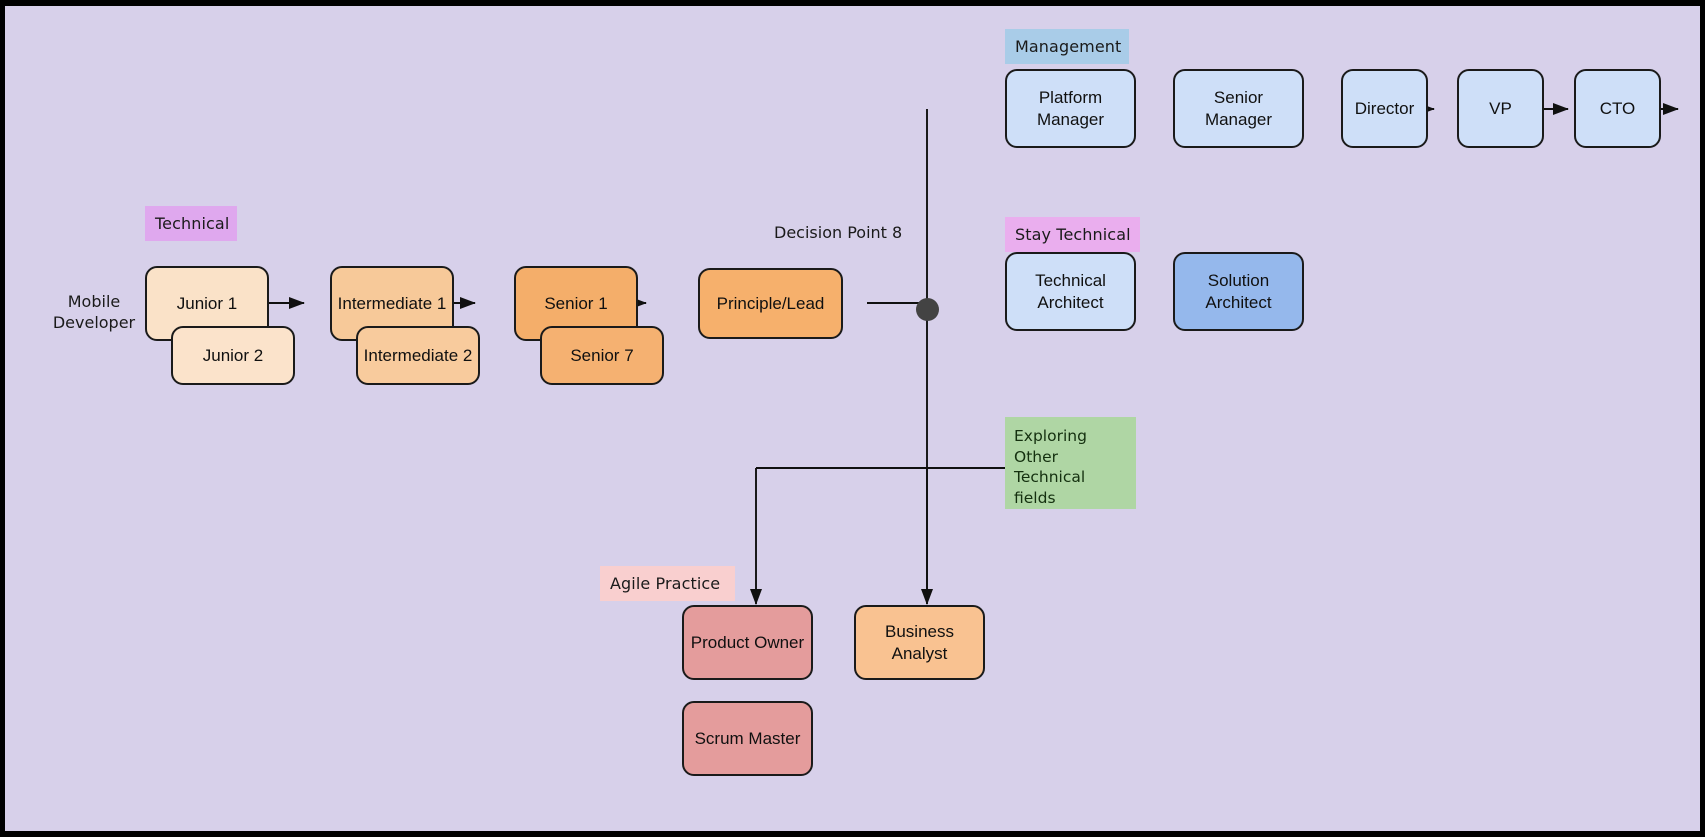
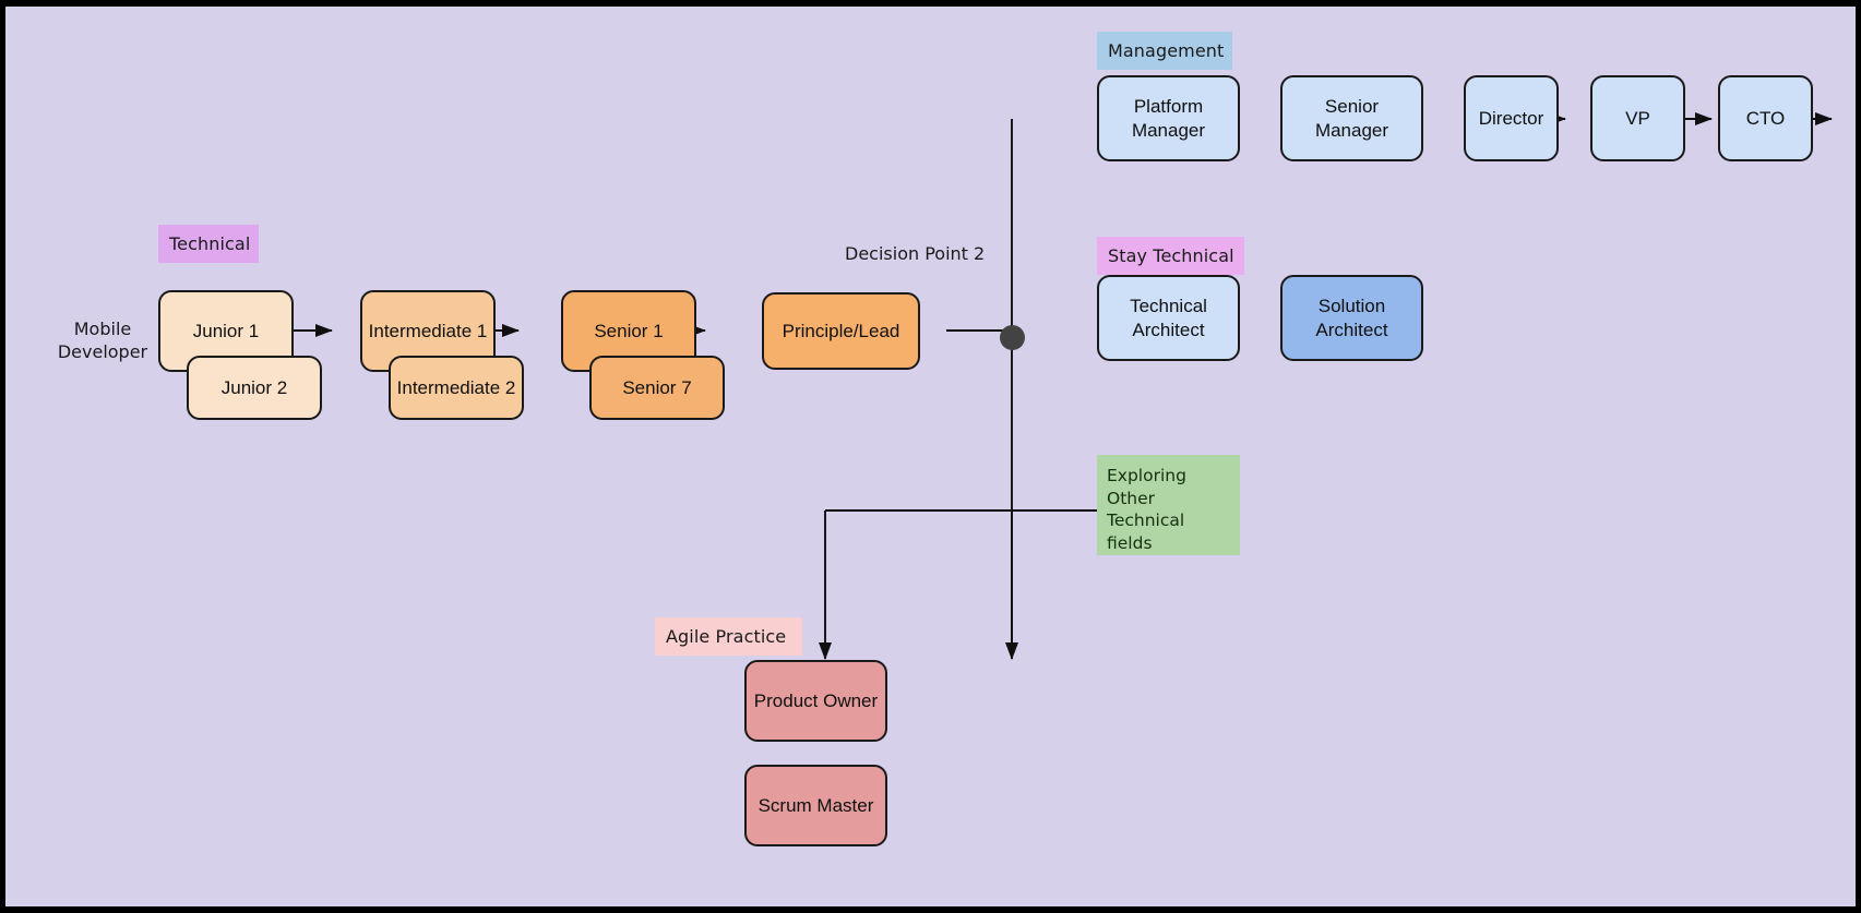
  Mobile
  Developer
- Decision Point 8
+ Decision Point 2
  Technical
  Management
  Stay Technical
  Agile Practice
  Junior 1
  Junior 2
  Intermediate 1
  Intermediate 2
  Senior 1
  Senior 7
  Principle/Lead
  Platform
  Manager
  Senior
  Manager
  Director
  VP
  CTO
  Technical
  Architect
  Solution
  Architect
  Exploring
  Other
  Technical
  fields
  Product Owner
  Scrum Master
- Business
- Analyst
